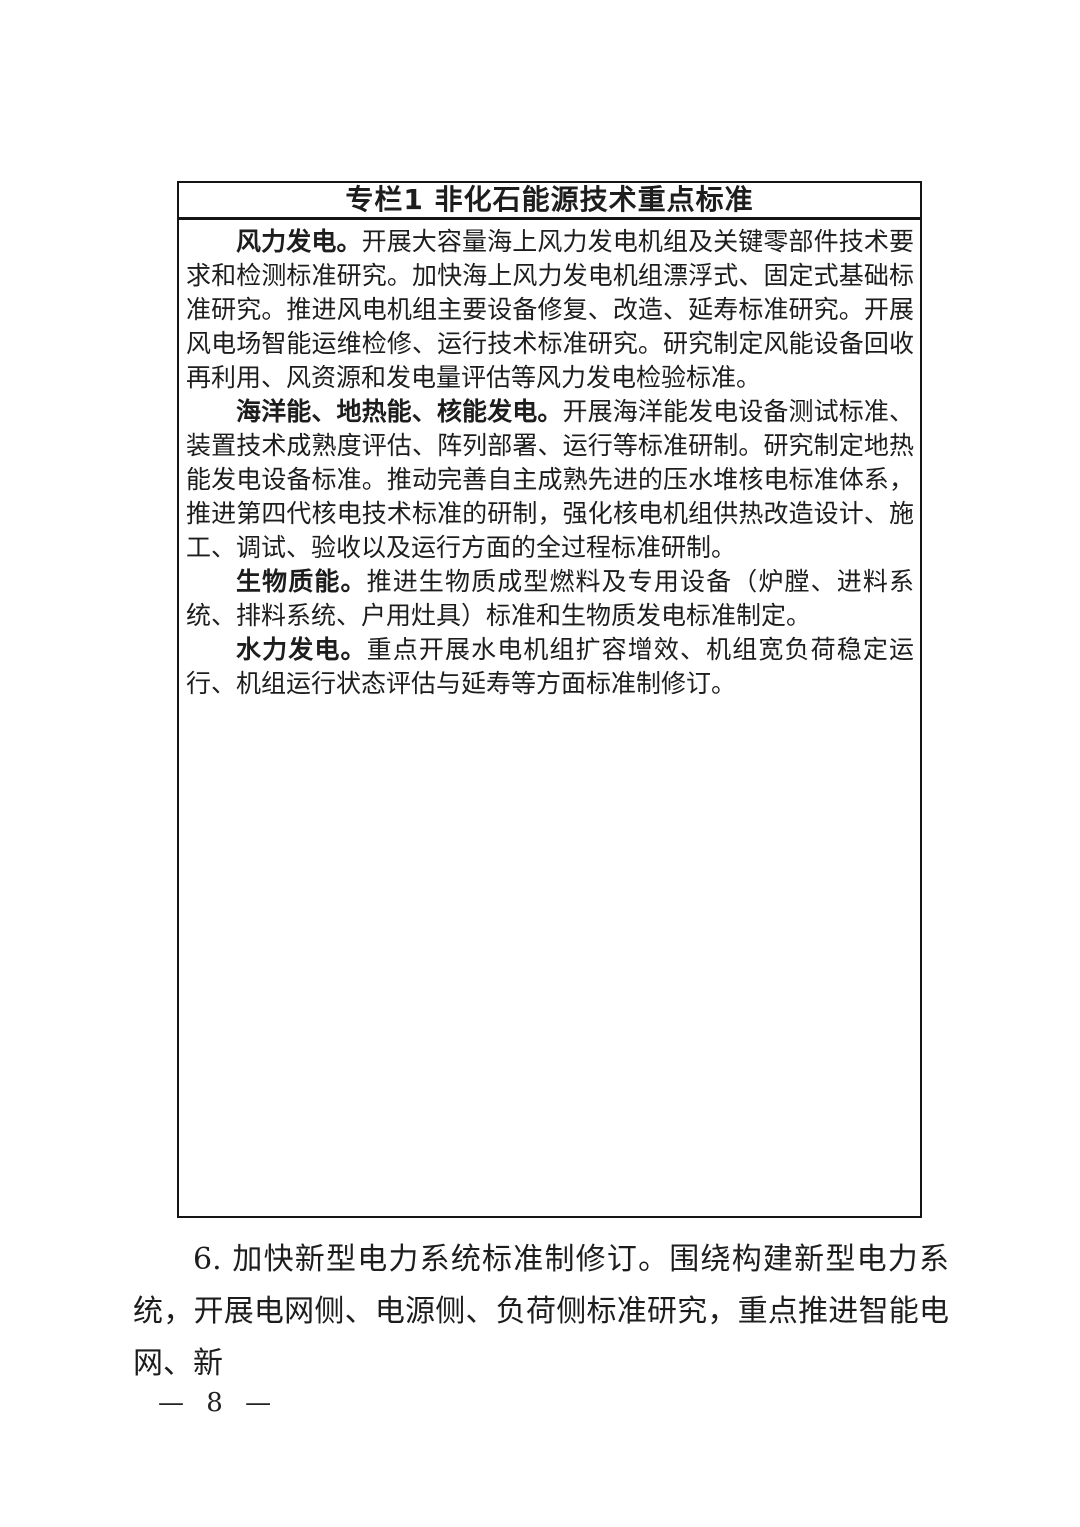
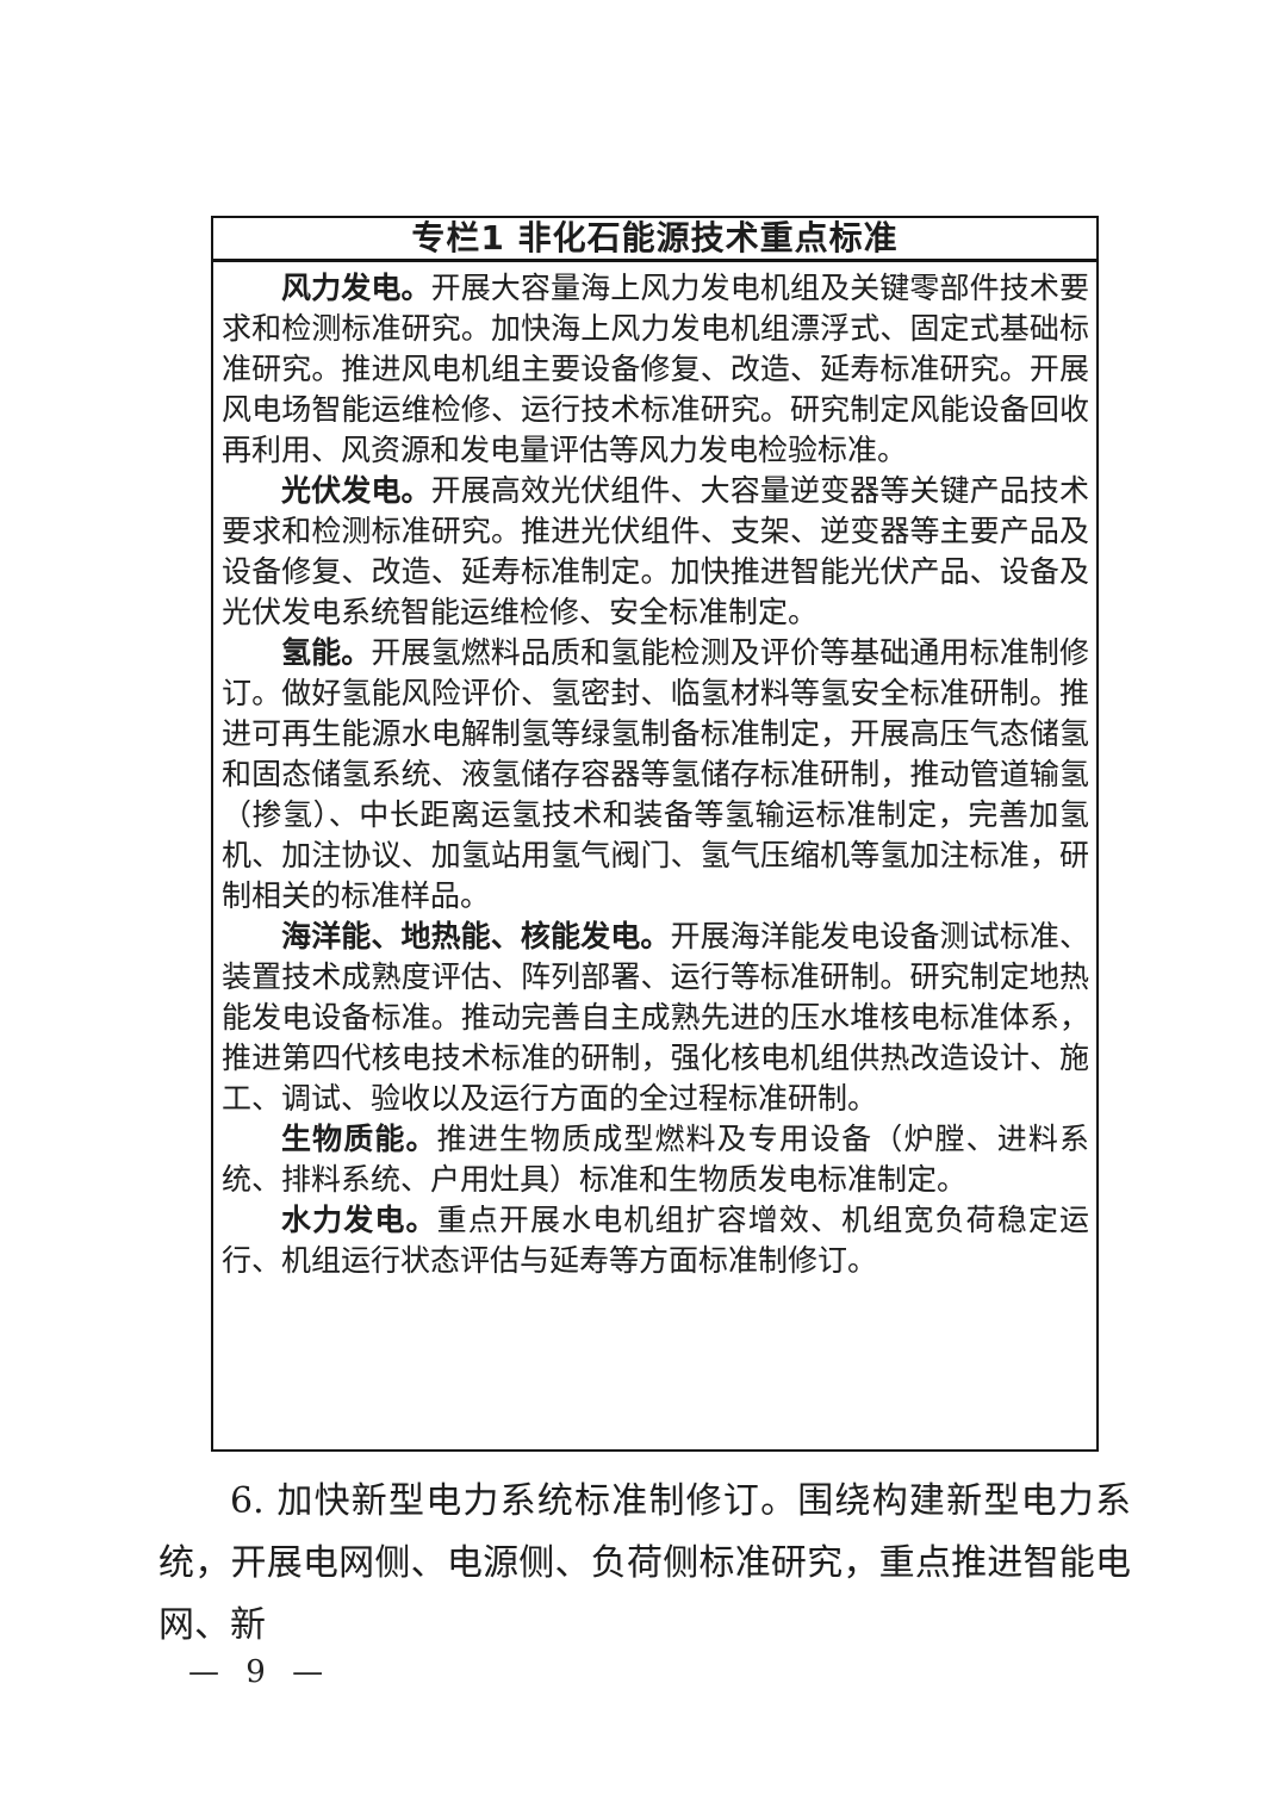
  专栏1 非化石能源技术重点标准
  风力发电。开展大容量海上风力发电机组及关键零部件技术要求和检测标准研究。加快海上风力发电机组漂浮式、固定式基础标准研究。推进风电机组主要设备修复、改造、延寿标准研究。开展风电场智能运维检修、运行技术标准研究。研究制定风能设备回收再利用、风资源和发电量评估等风力发电检验标准。
+ 光伏发电。开展高效光伏组件、大容量逆变器等关键产品技术要求和检测标准研究。推进光伏组件、支架、逆变器等主要产品及设备修复、改造、延寿标准制定。加快推进智能光伏产品、设备及光伏发电系统智能运维检修、安全标准制定。
+ 氢能。开展氢燃料品质和氢能检测及评价等基础通用标准制修订。做好氢能风险评价、氢密封、临氢材料等氢安全标准研制。推进可再生能源水电解制氢等绿氢制备标准制定，开展高压气态储氢和固态储氢系统、液氢储存容器等氢储存标准研制，推动管道输氢（掺氢）、中长距离运氢技术和装备等氢输运标准制定，完善加氢机、加注协议、加氢站用氢气阀门、氢气压缩机等氢加注标准，研制相关的标准样品。
  海洋能、地热能、核能发电。开展海洋能发电设备测试标准、装置技术成熟度评估、阵列部署、运行等标准研制。研究制定地热能发电设备标准。推动完善自主成熟先进的压水堆核电标准体系，推进第四代核电技术标准的研制，强化核电机组供热改造设计、施工、调试、验收以及运行方面的全过程标准研制。
  生物质能。推进生物质成型燃料及专用设备（炉膛、进料系统、排料系统、户用灶具）标准和生物质发电标准制定。
  水力发电。重点开展水电机组扩容增效、机组宽负荷稳定运行、机组运行状态评估与延寿等方面标准制修订。
  6. 加快新型电力系统标准制修订。围绕构建新型电力系统，开展电网侧、电源侧、负荷侧标准研究，重点推进智能电网、新
- — 8 —
+ — 9 —
